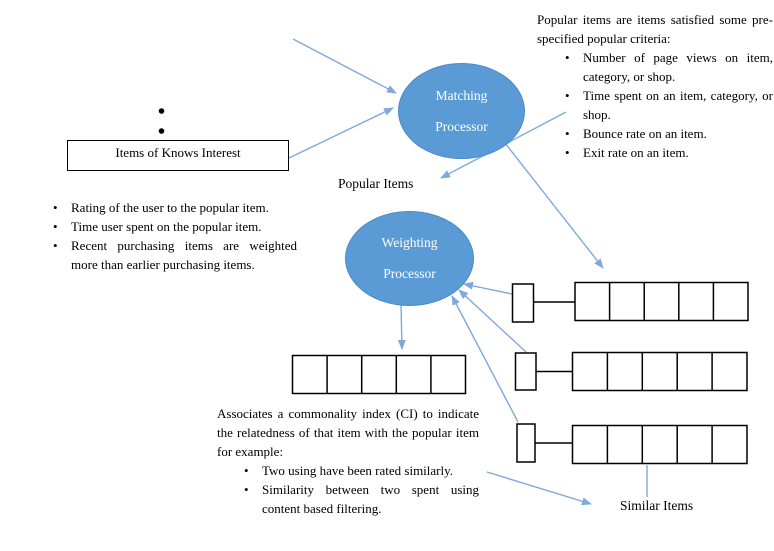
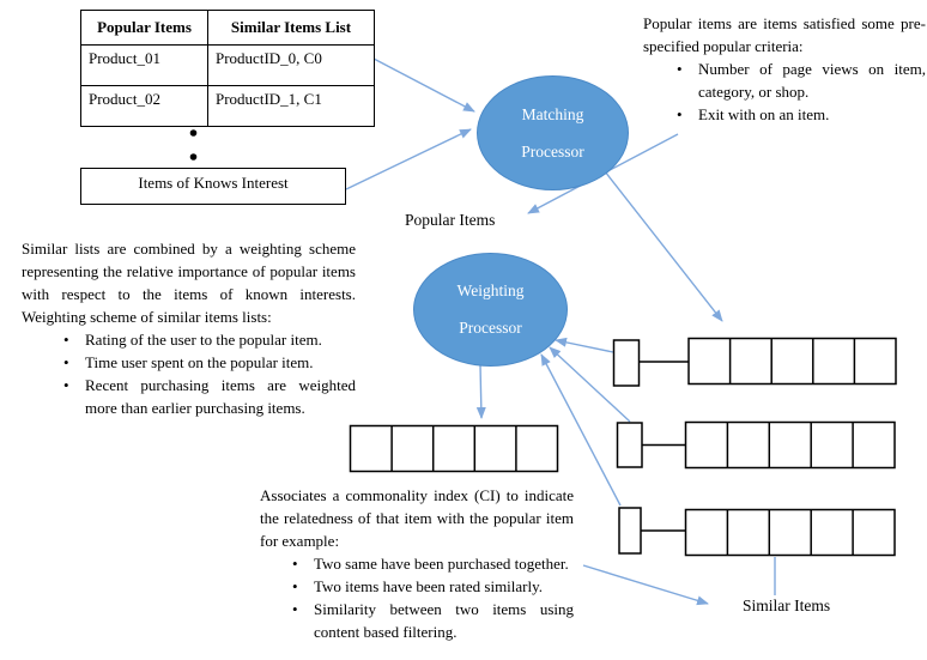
+ Popular Items	Similar Items List
+ Product_01	ProductID_0, C0
+ Product_02	ProductID_1, C1
  Items of Knows Interest
  Matching
  Processor
  Weighting
  Processor
  Popular Items
  Similar Items
  Popular items are items satisfied some pre-specified popular criteria:
  Number of page views on item, category, or shop.
- Time spent on an item, category, or shop.
- Bounce rate on an item.
- Exit rate on an item.
+ Exit with on an item.
+ Similar lists are combined by a weighting scheme representing the relative importance of popular items with respect to the items of known interests. Weighting scheme of similar items lists:
  Rating of the user to the popular item.
  Time user spent on the popular item.
  Recent purchasing items are weighted more than earlier purchasing items.
  Associates a commonality index (CI) to indicate the relatedness of that item with the popular item for example:
+ Two same have been purchased together.
- Two using have been rated similarly.
+ Two items have been rated similarly.
- Similarity between two spent using content based filtering.
+ Similarity between two items using content based filtering.
